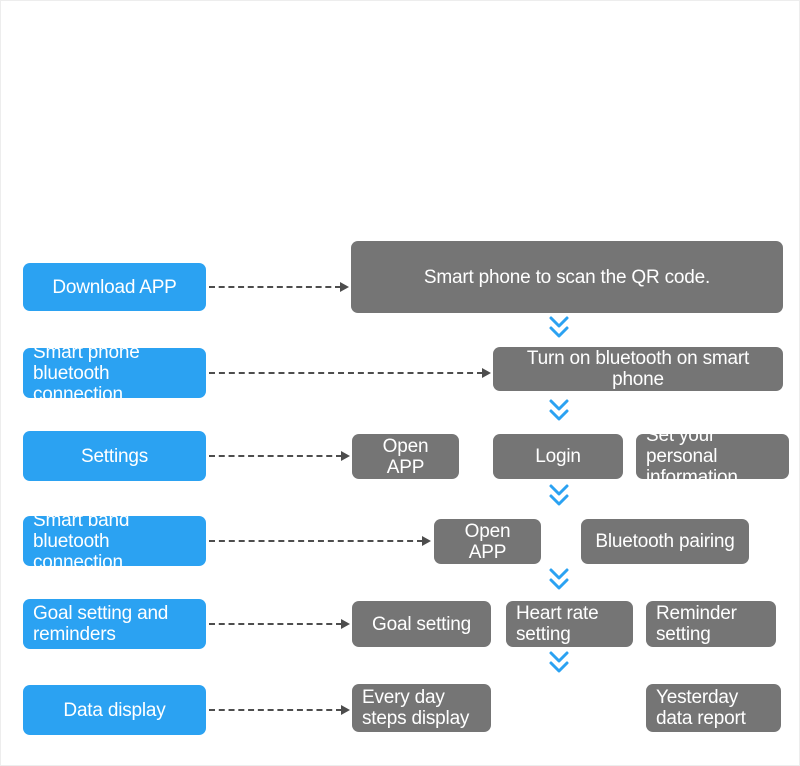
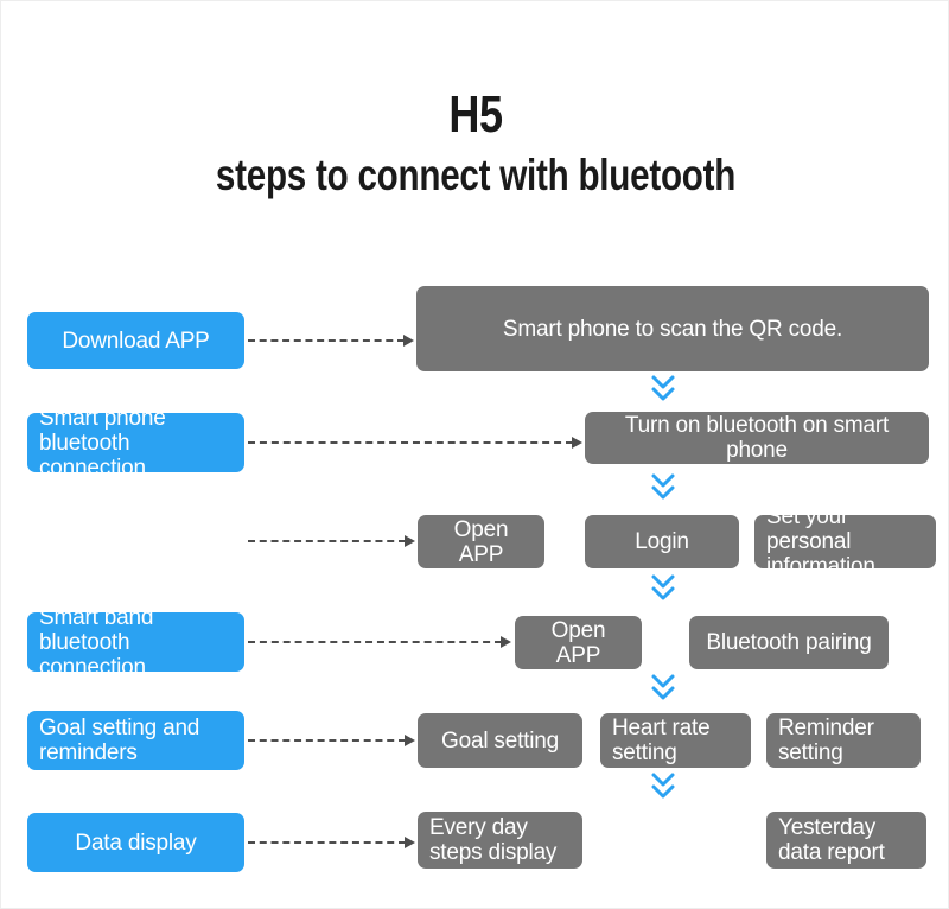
+ H5
+ steps to connect with bluetooth
  Download APP
  Smart phone to scan the QR code.
  Smart phone
  bluetooth connection
  Turn on bluetooth on smart phone
- Settings
  Open APP
  Login
  Set your personal
  information.
  Smart band
  bluetooth connection
  Open APP
  Bluetooth pairing
  Goal setting and
  reminders
  Goal setting
  Heart rate
  setting
  Reminder
  setting
  Data display
  Every day
  steps display
  Yesterday
  data report
